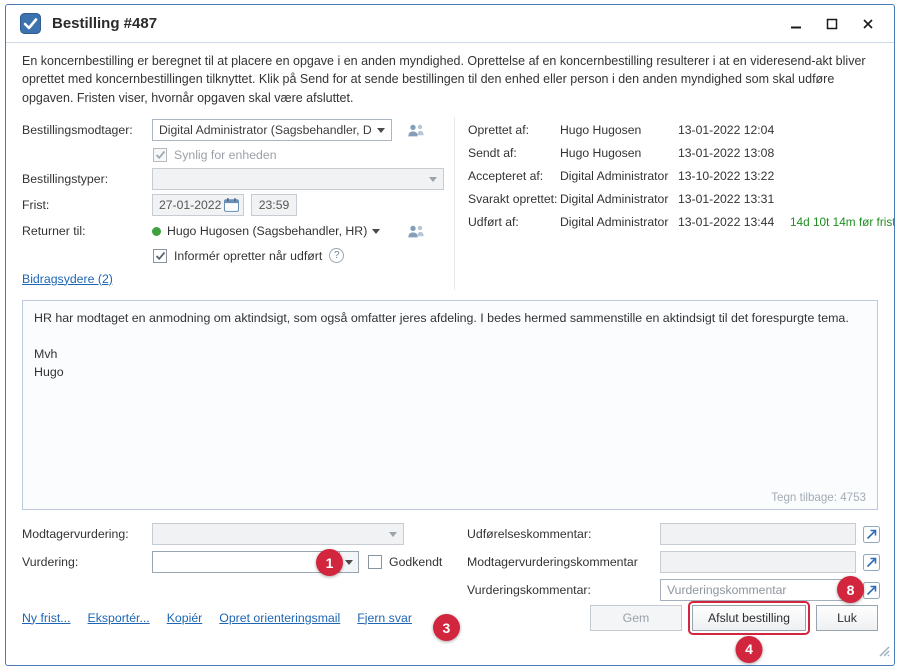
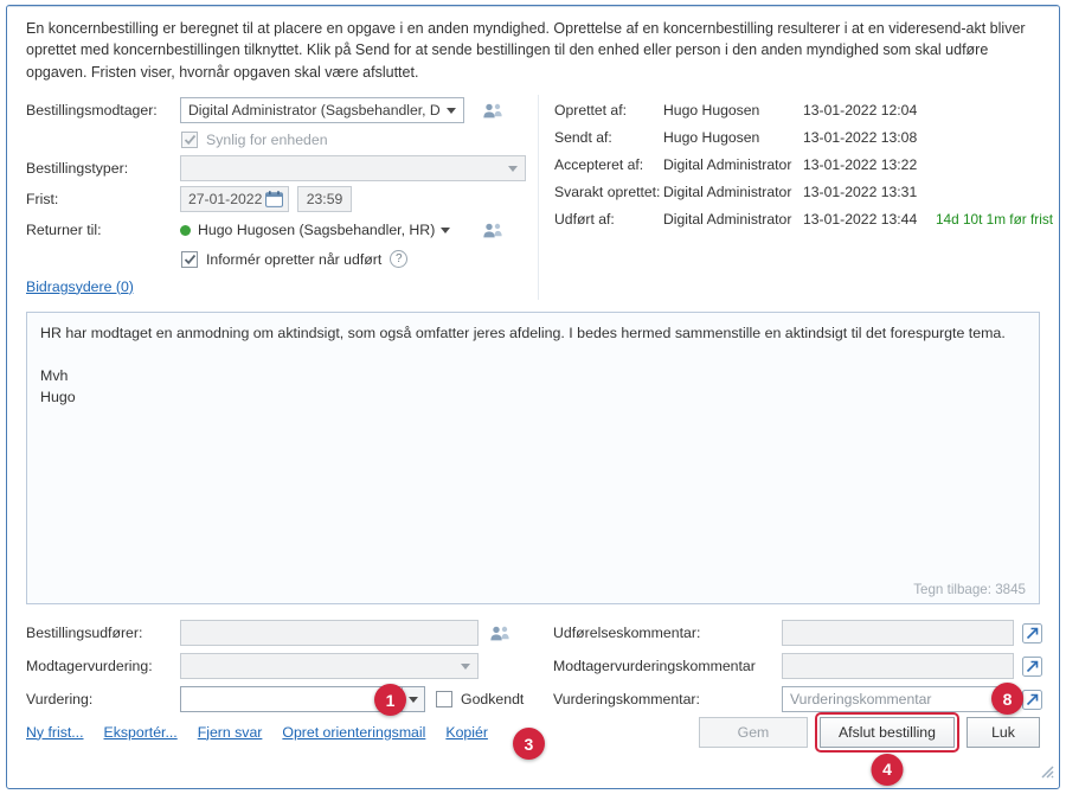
- Bestilling #487
  En koncernbestilling er beregnet til at placere en opgave i en anden myndighed. Oprettelse af en koncernbestilling resulterer i at en videresend-akt bliver oprettet med koncernbestillingen tilknyttet. Klik på Send for at sende bestillingen til den enhed eller person i den anden myndighed som skal udføre opgaven. Fristen viser, hvornår opgaven skal være afsluttet.
  Bestillingsmodtager:
  Digital Administrator (Sagsbehandler, D
  Synlig for enheden
  Bestillingstyper:
  Frist:
  27-01-2022
  23:59
  Returner til:
  Hugo Hugosen (Sagsbehandler, HR)
  Informér opretter når udført
  ?
- Bidragsydere (2)
+ Bidragsydere (0)
  Oprettet af:
  Hugo Hugosen
  13-01-2022 12:04
  Sendt af:
  Hugo Hugosen
  13-01-2022 13:08
  Accepteret af:
  Digital Administrator
- 13-10-2022 13:22
+ 13-01-2022 13:22
  Svarakt oprettet:
  Digital Administrator
  13-01-2022 13:31
  Udført af:
  Digital Administrator
  13-01-2022 13:44
- 14d 10t 14m før frist
+ 14d 10t 1m før frist
  HR har modtaget en anmodning om aktindsigt, som også omfatter jeres afdeling. I bedes hermed sammenstille en aktindsigt til det forespurgte tema.
  Mvh
  Hugo
- Tegn tilbage: 4753
+ Tegn tilbage: 3845
+ Bestillingsudfører:
  Modtagervurdering:
  Vurdering:
  1
  Godkendt
  Udførelseskommentar:
  Modtagervurderingskommentar
  Vurderingskommentar:
  Vurderingskommentar
  8
  Ny frist...
  Eksportér...
- Kopiér
+ Fjern svar
  Opret orienteringsmail
- Fjern svar
+ Kopiér
  3
  Gem
  Afslut bestilling
  4
  Luk
